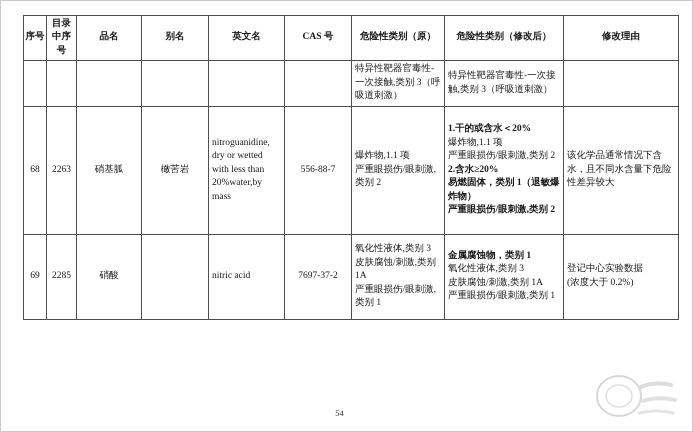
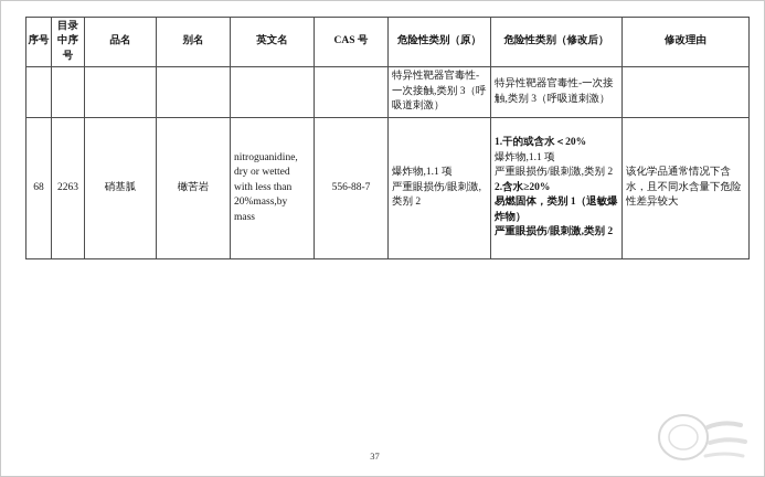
  序号	目录中序号	品名	别名	英文名	CAS 号	危险性类别（原）	危险性类别（修改后）	修改理由
  						特异性靶器官毒性-一次接触,类别 3（呼吸道刺激）	特异性靶器官毒性-一次接触,类别 3（呼吸道刺激）
- 68	2263	硝基胍	橄苦岩	nitroguanidine, dry or wetted with less than 20%water,by mass	556-88-7	爆炸物,1.1 项严重眼损伤/眼刺激,类别 2	1.干的或含水＜20%爆炸物,1.1 项严重眼损伤/眼刺激,类别 22.含水≥20%易燃固体，类别 1（退敏爆炸物）严重眼损伤/眼刺激,类别 2	该化学品通常情况下含水，且不同水含量下危险性差异较大
+ 68	2263	硝基胍	橄苦岩	nitroguanidine, dry or wetted with less than 20%mass,by mass	556-88-7	爆炸物,1.1 项严重眼损伤/眼刺激,类别 2	1.干的或含水＜20%爆炸物,1.1 项严重眼损伤/眼刺激,类别 22.含水≥20%易燃固体，类别 1（退敏爆炸物）严重眼损伤/眼刺激,类别 2	该化学品通常情况下含水，且不同水含量下危险性差异较大
- 69	2285	硝酸		nitric acid	7697-37-2	氧化性液体,类别 3皮肤腐蚀/刺激,类别 1A严重眼损伤/眼刺激,类别 1	金属腐蚀物，类别 1氧化性液体,类别 3皮肤腐蚀/刺激,类别 1A严重眼损伤/眼刺激,类别 1	登记中心实验数据(浓度大于 0.2%)
- 54
+ 37
